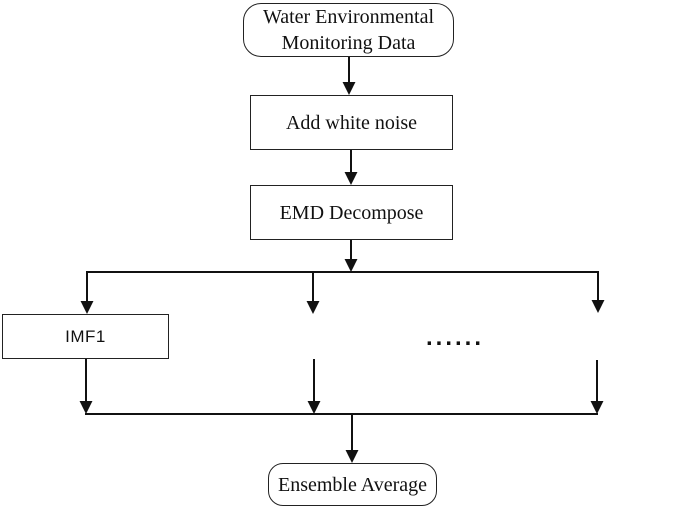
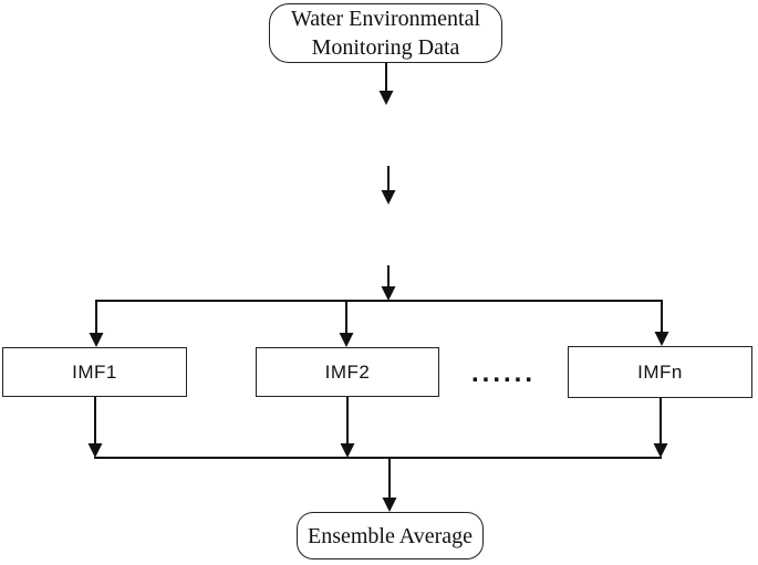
  Water Environmental Monitoring Data
- Add white noise
- EMD Decompose
  IMF1
+ IMF2
  ......
+ IMFn
  Ensemble Average
